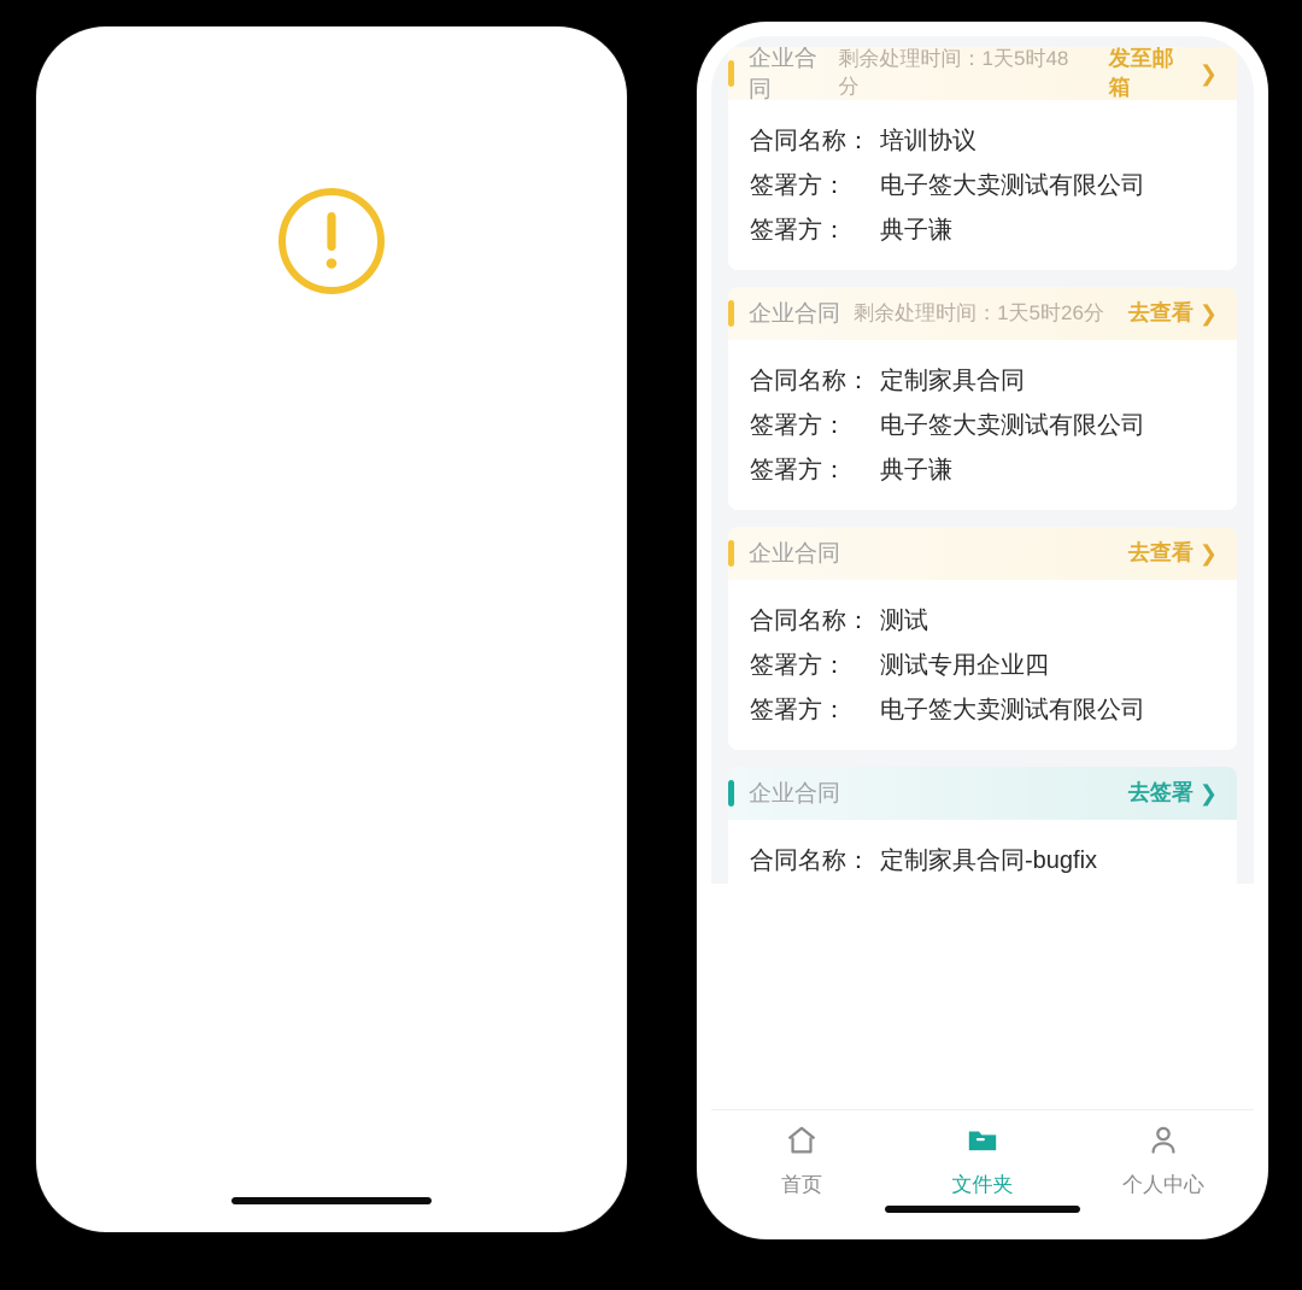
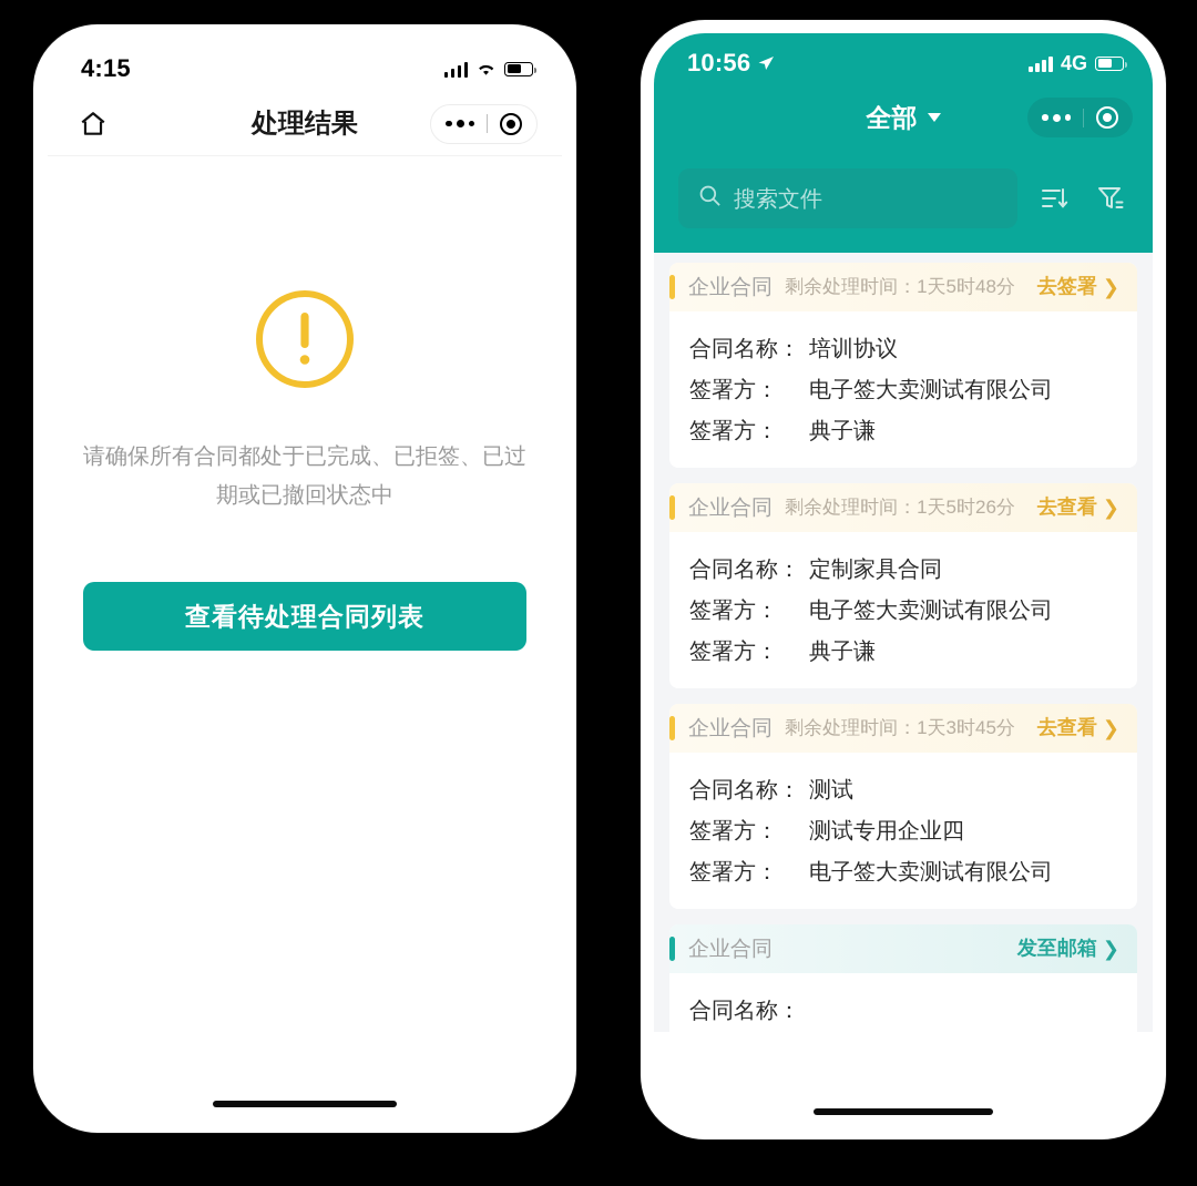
+ 4:15
+ 处理结果
+ 请确保所有合同都处于已完成、已拒签、已过期或已撤回状态中
+ 查看待处理合同列表
+ 10:56
+ 4G
+ 全部
+ 搜索文件
  企业合同
  剩余处理时间：1天5时48分
- 发至邮箱
+ 去签署
  ❯
  合同名称：
  培训协议
  签署方：
  电子签大卖测试有限公司
  签署方：
  典子谦
  企业合同
  剩余处理时间：1天5时26分
  去查看
  ❯
  合同名称：
  定制家具合同
  签署方：
  电子签大卖测试有限公司
  签署方：
  典子谦
  企业合同
+ 剩余处理时间：1天3时45分
  去查看
  ❯
  合同名称：
  测试
  签署方：
  测试专用企业四
  签署方：
  电子签大卖测试有限公司
  企业合同
- 去签署
+ 发至邮箱
  ❯
  合同名称：
- 定制家具合同-bugfix
- 首页
- 文件夹
- 个人中心
